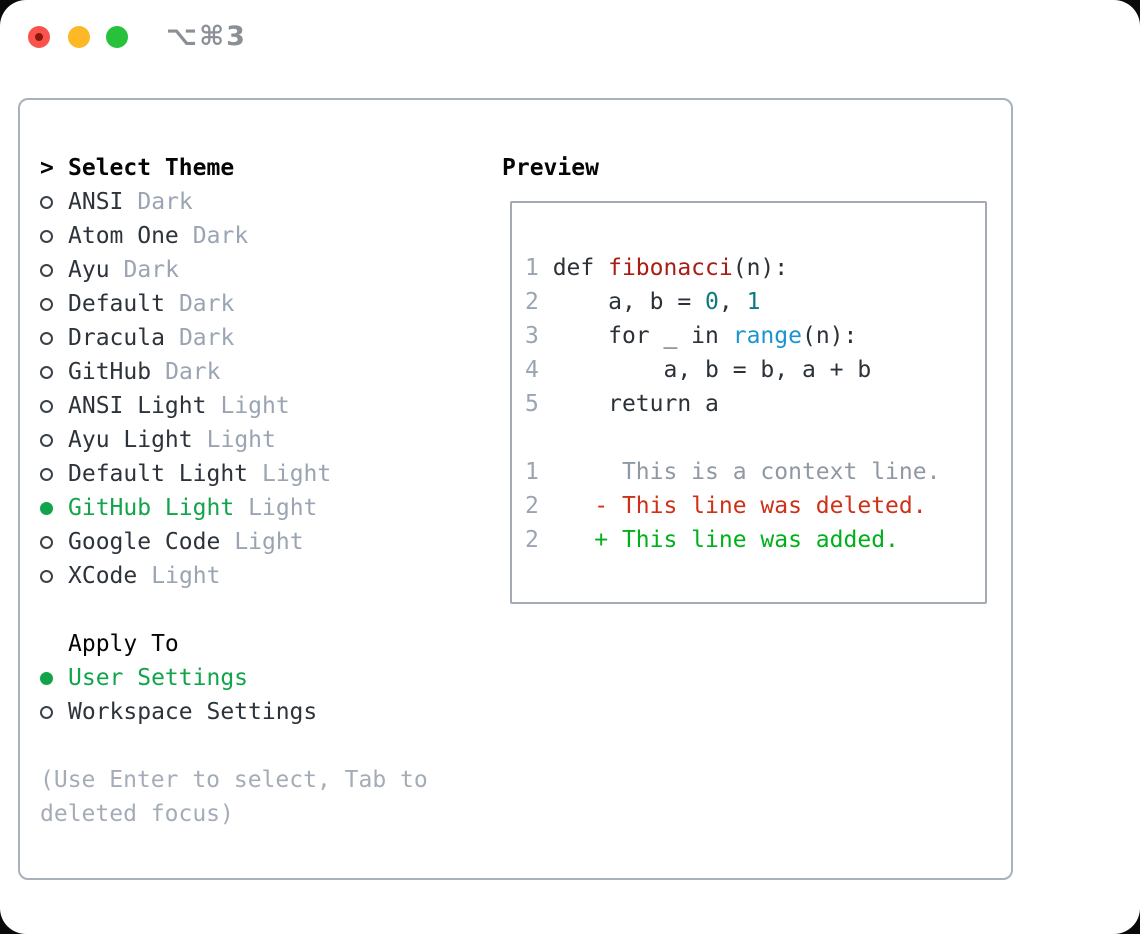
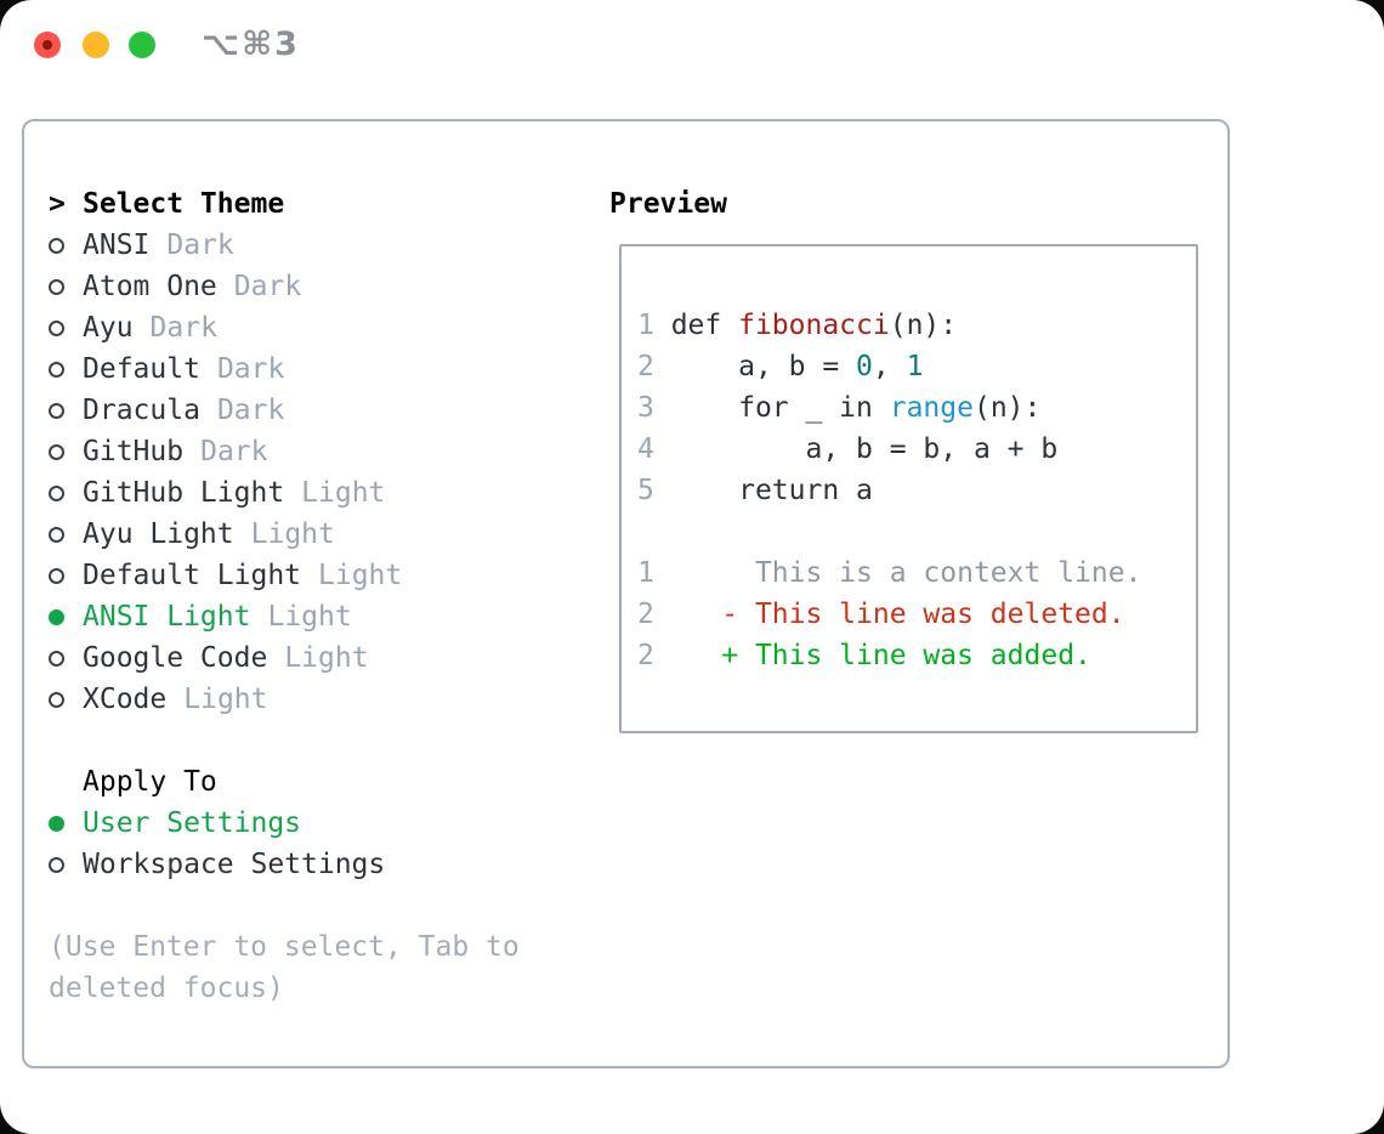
  ⌥⌘3
  >
  Select Theme
  ANSI
  Dark
  Atom One
  Dark
  Ayu
  Dark
  Default
  Dark
  Dracula
  Dark
  GitHub
  Dark
- ANSI Light
+ GitHub Light
  Light
  Ayu Light
  Light
  Default Light
  Light
- GitHub Light
+ ANSI Light
  Light
  Google Code
  Light
  XCode
  Light
  Apply To
  User Settings
  Workspace Settings
  (Use Enter to select, Tab to deleted focus)
  Preview
  1 def fibonacci(n):
  2 a, b = 0, 1
  3 for _ in range(n):
  4 a, b = b, a + b
  5 return a
  1 This is a context line.
  2 - This line was deleted.
  2 + This line was added.
